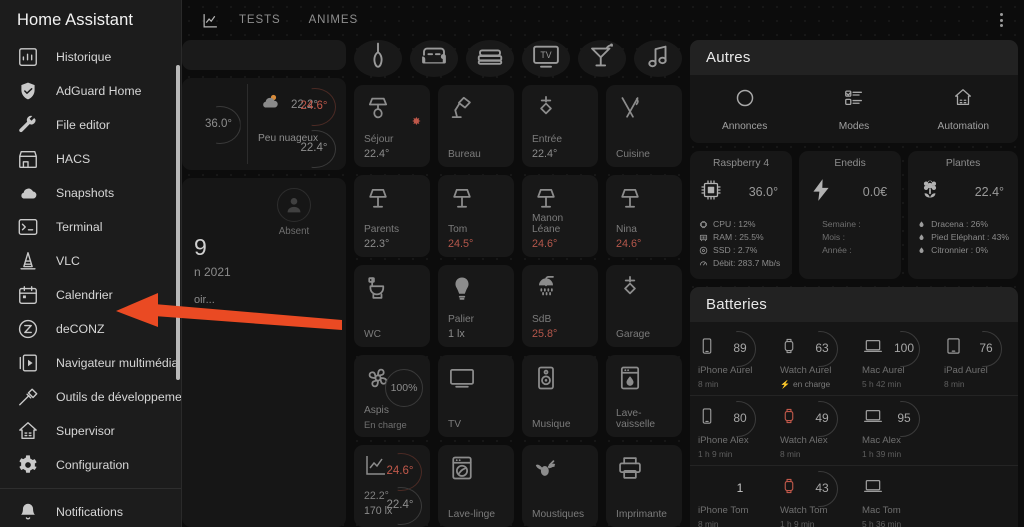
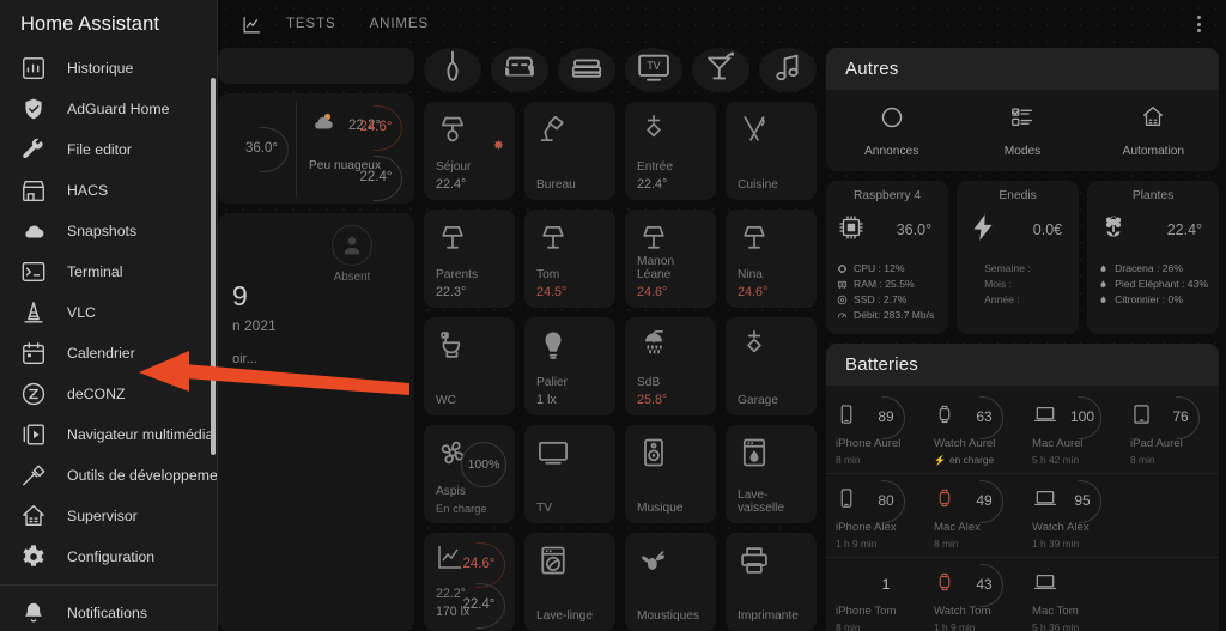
  Home Assistant
  Historique
  AdGuard Home
  File editor
  HACS
  Snapshots
  Terminal
  VLC
  Calendrier
  deCONZ
  Navigateur multimédia
  Outils de développeme
  Supervisor
  Configuration
  Notifications
  TESTS
  ANIMES
  36.0°
  22.2°
  Peu nuageux
  24.6°
  22.4°
  Absent
  9
  n 2021
  oir...
  TV
  ✸
  Séjour
  22.4°
  Bureau
  Entrée
  22.4°
  Cuisine
  Parents
  22.3°
  Tom
  24.5°
  Manon Léane
  24.6°
  Nina
  24.6°
  WC
  Palier
  1 lx
  SdB
  25.8°
  Garage
  100%
  Aspis
  En charge
  TV
  Musique
  Lave-vaisselle
  24.6°
  22.4°
  22.2°
  170 lx
  Lave-linge
  Moustiques
  Imprimante
  Autres
  Annonces
  Modes
  Automation
  Raspberry 4
  36.0°
  CPU : 12%
  RAM : 25.5%
  SSD : 2.7%
  Débit: 283.7 Mb/s
  Enedis
  0.0€
  Semaine :
  Mois :
  Année :
  Plantes
  22.4°
  Dracena : 26%
  Pied Eléphant : 43%
  Citronnier : 0%
  Batteries
  89
  iPhone Aurel
  8 min
  63
  Watch Aurel
  ⚡
  en charge
  100
  Mac Aurel
  5 h 42 min
  76
  iPad Aurel
  8 min
  80
  iPhone Alex
  1 h 9 min
  49
- Watch Alex
+ Mac Alex
  8 min
  95
- Mac Alex
+ Watch Alex
  1 h 39 min
  1
  iPhone Tom
  8 min
  43
  Watch Tom
  1 h 9 min
  Mac Tom
  5 h 36 min
